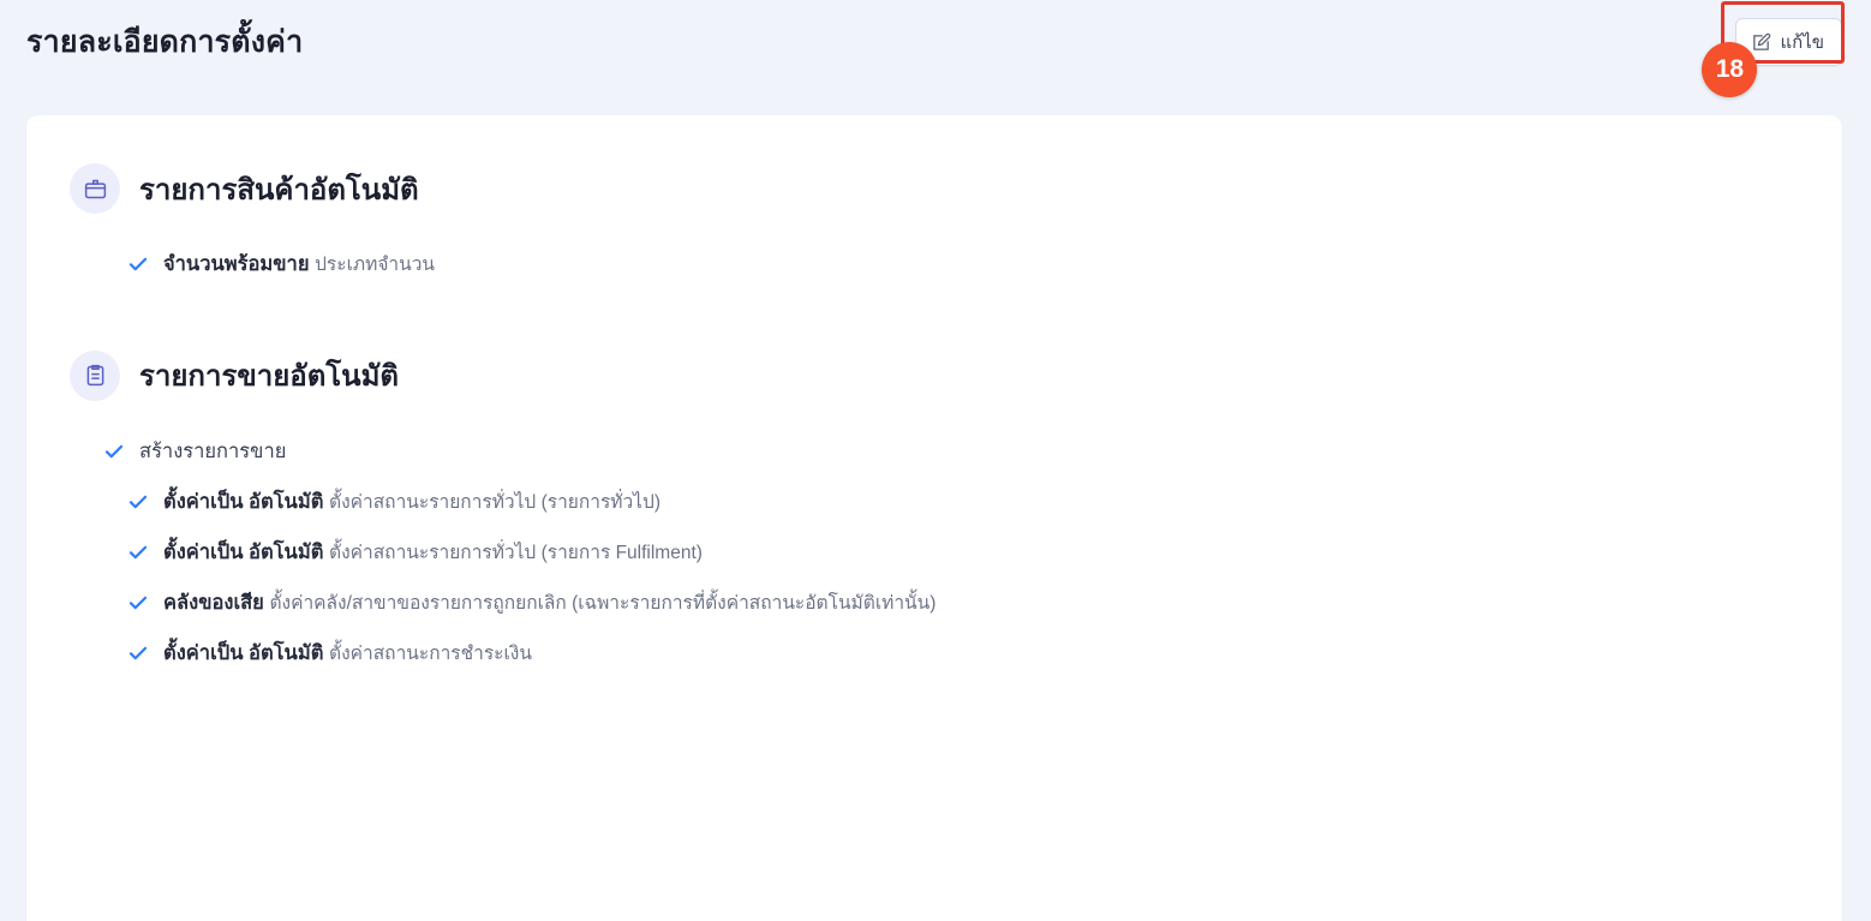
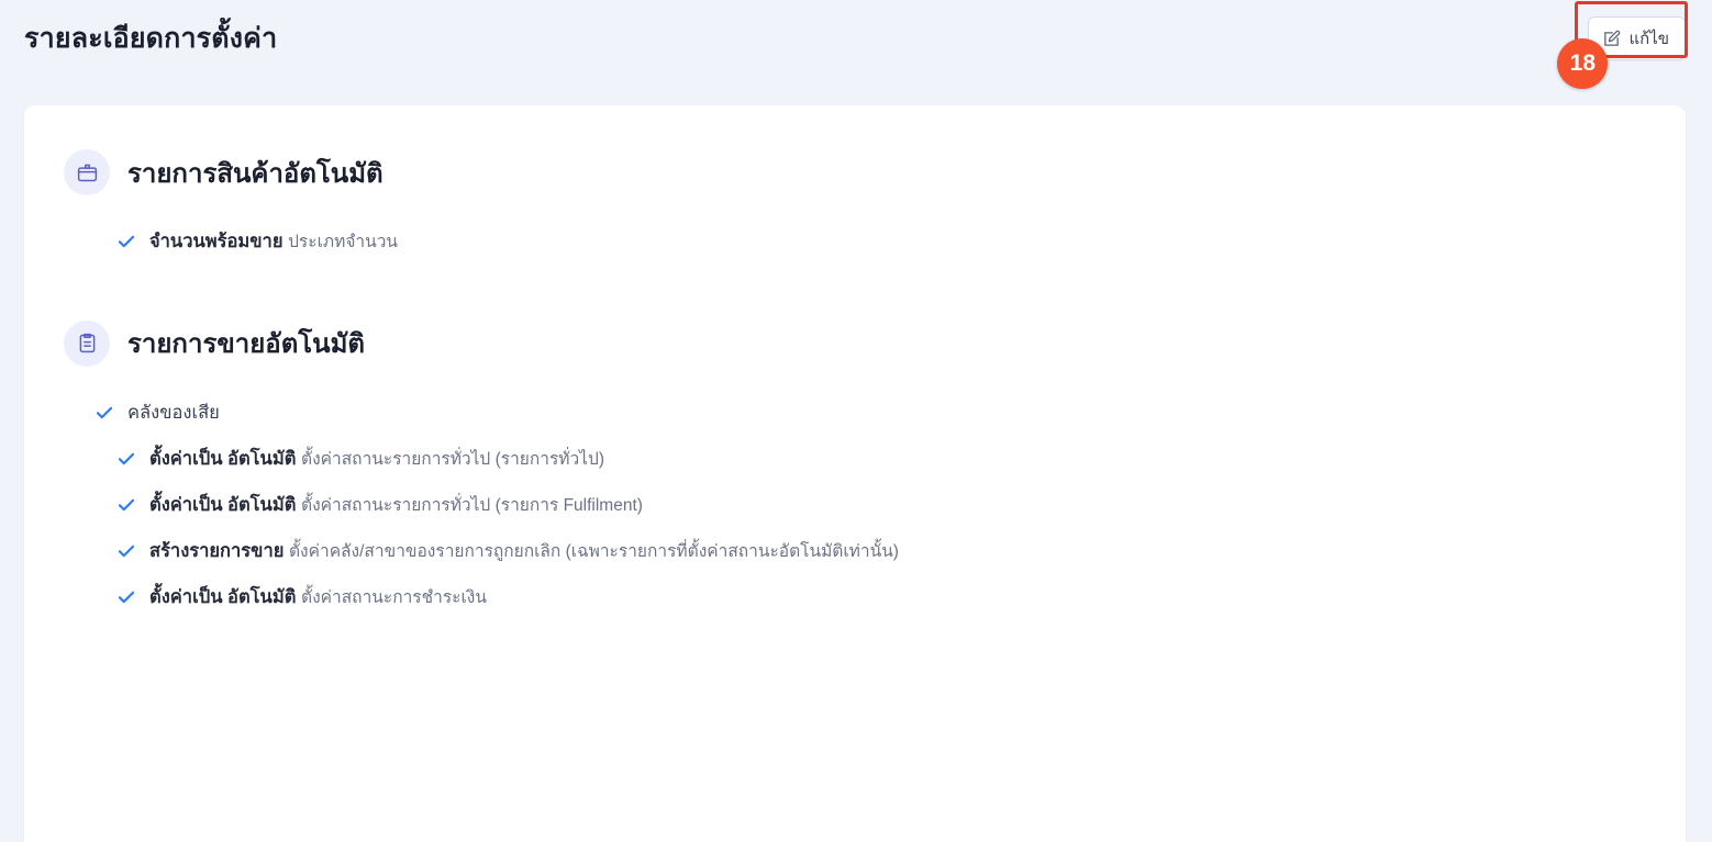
  รายละเอียดการตั้งค่า
  แก้ไข
  18
  รายการสินค้าอัตโนมัติ
  จำนวนพร้อมขาย ประเภทจำนวน
  รายการขายอัตโนมัติ
- สร้างรายการขาย
+ คลังของเสีย
  ตั้งค่าเป็น อัตโนมัติ ตั้งค่าสถานะรายการทั่วไป (รายการทั่วไป)
  ตั้งค่าเป็น อัตโนมัติ ตั้งค่าสถานะรายการทั่วไป (รายการ Fulfilment)
- คลังของเสีย ตั้งค่าคลัง/สาขาของรายการถูกยกเลิก (เฉพาะรายการที่ตั้งค่าสถานะอัตโนมัติเท่านั้น)
+ สร้างรายการขาย ตั้งค่าคลัง/สาขาของรายการถูกยกเลิก (เฉพาะรายการที่ตั้งค่าสถานะอัตโนมัติเท่านั้น)
  ตั้งค่าเป็น อัตโนมัติ ตั้งค่าสถานะการชำระเงิน
